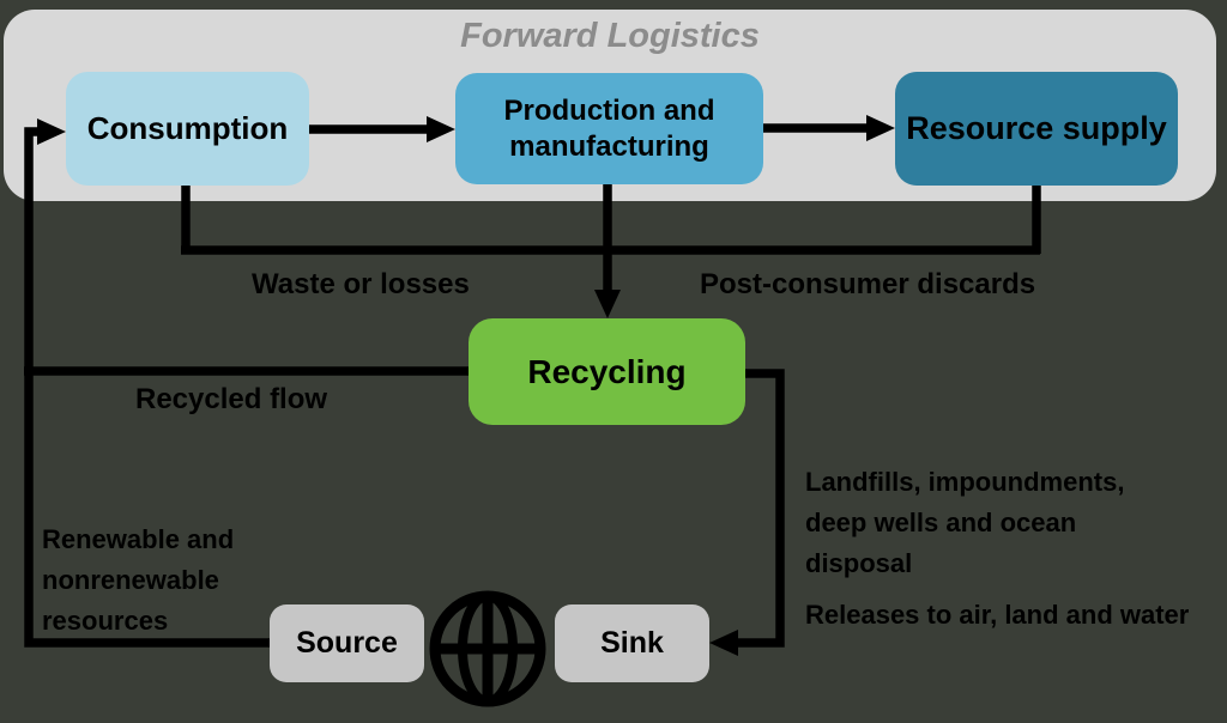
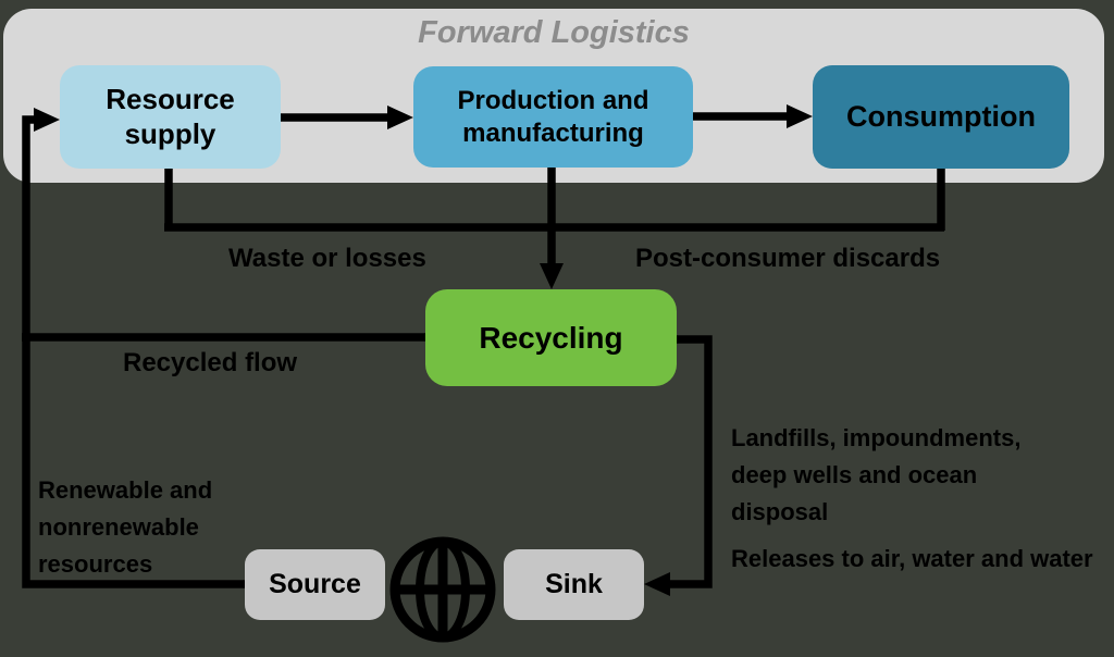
  Forward Logistics
- Consumption
+ Resource supply
  Production and manufacturing
- Resource supply
+ Consumption
  Recycling
  Waste or losses
  Post-consumer discards
  Recycled flow
  Renewable and nonrenewable resources
  Landfills, impoundments, deep wells and ocean disposal
- Releases to air, land and water
+ Releases to air, water and water
  Source
  Sink
